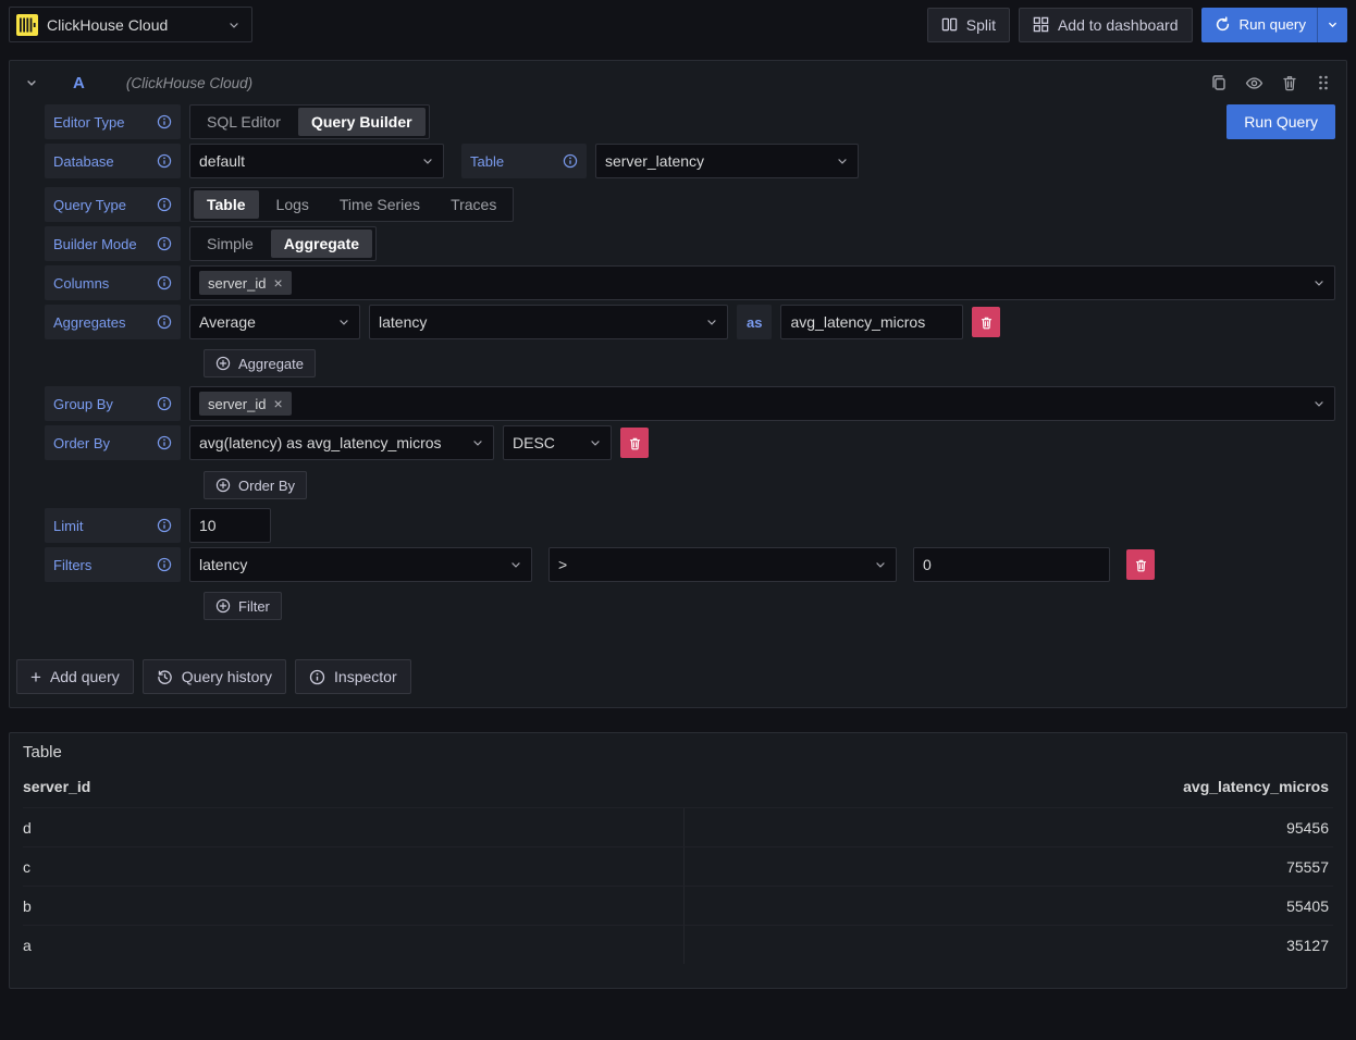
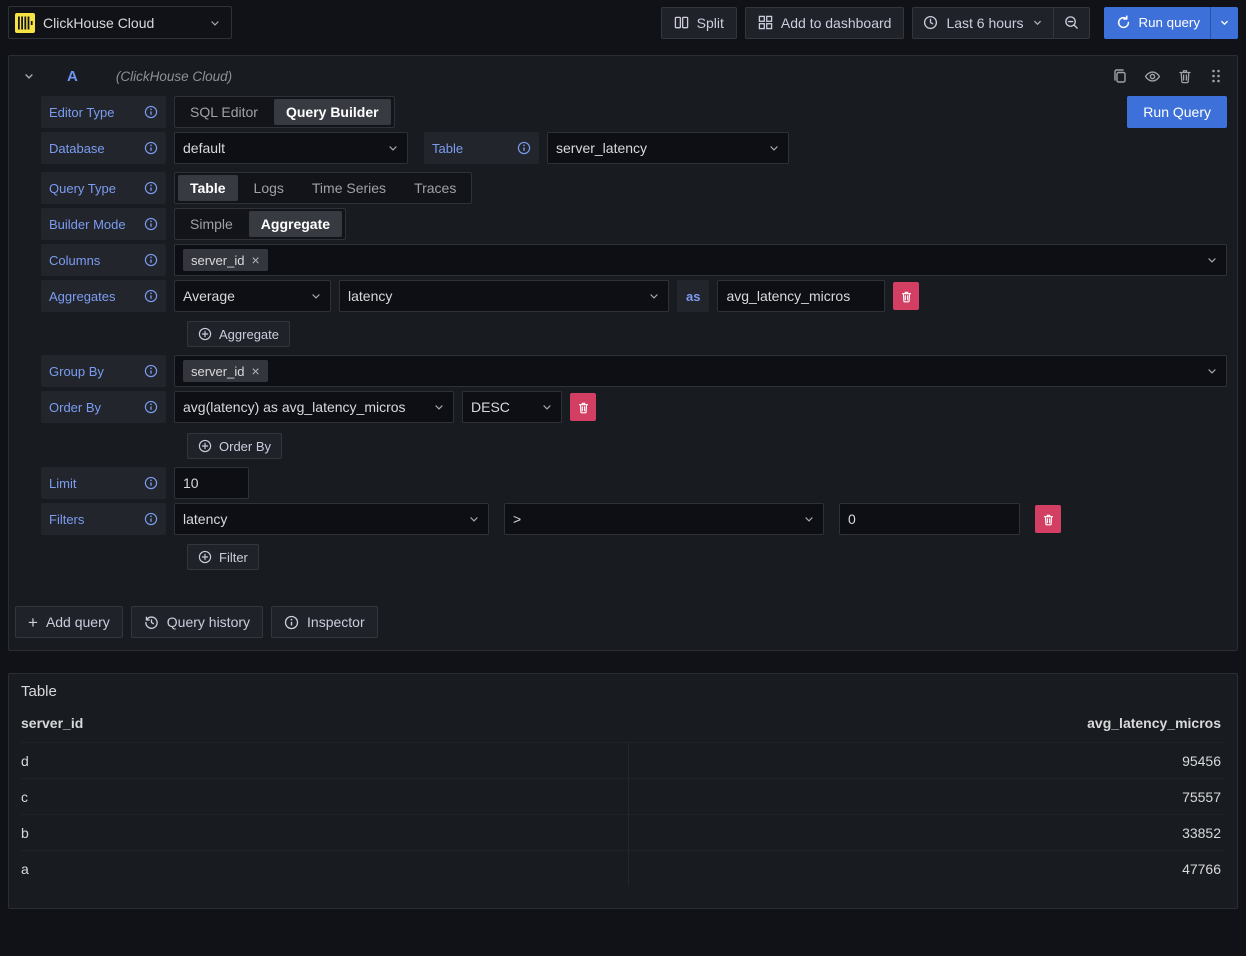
  ClickHouse Cloud
  Split
  Add to dashboard
+ Last 6 hours
  Run query
  A
  (ClickHouse Cloud)
  Editor Type
  SQL Editor
  Query Builder
  Run Query
  Database
  default
  Table
  server_latency
  Query Type
  Table
  Logs
  Time Series
  Traces
  Builder Mode
  Simple
  Aggregate
  Columns
  server_id
  ×
  Aggregates
  Average
  latency
  as
  avg_latency_micros
  Aggregate
  Group By
  server_id
  ×
  Order By
  avg(latency) as avg_latency_micros
  DESC
  Order By
  Limit
  10
  Filters
  latency
  >
  0
  Filter
  +
  Add query
  Query history
  Inspector
  Table
  server_id
  avg_latency_micros
  d
  95456
  c
  75557
  b
- 55405
+ 33852
  a
- 35127
+ 47766
